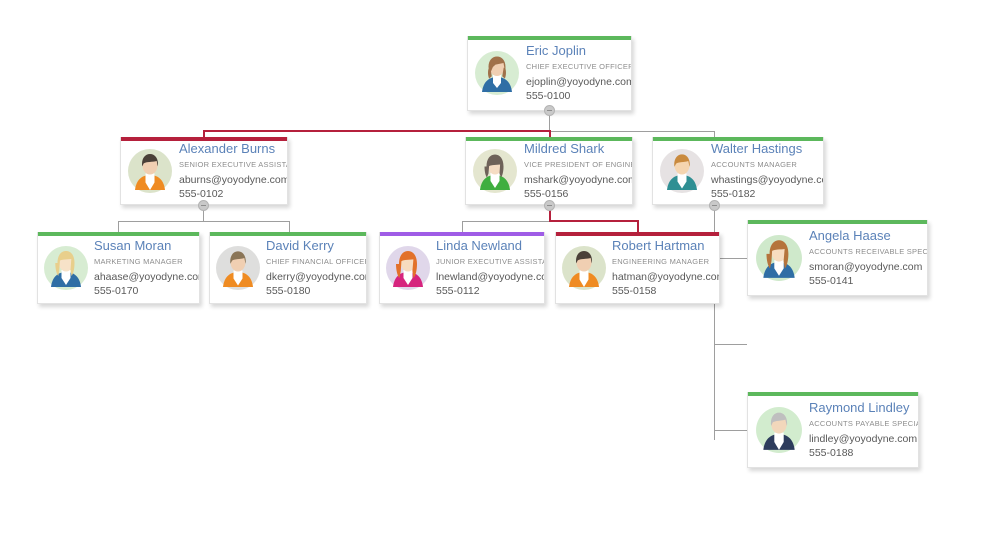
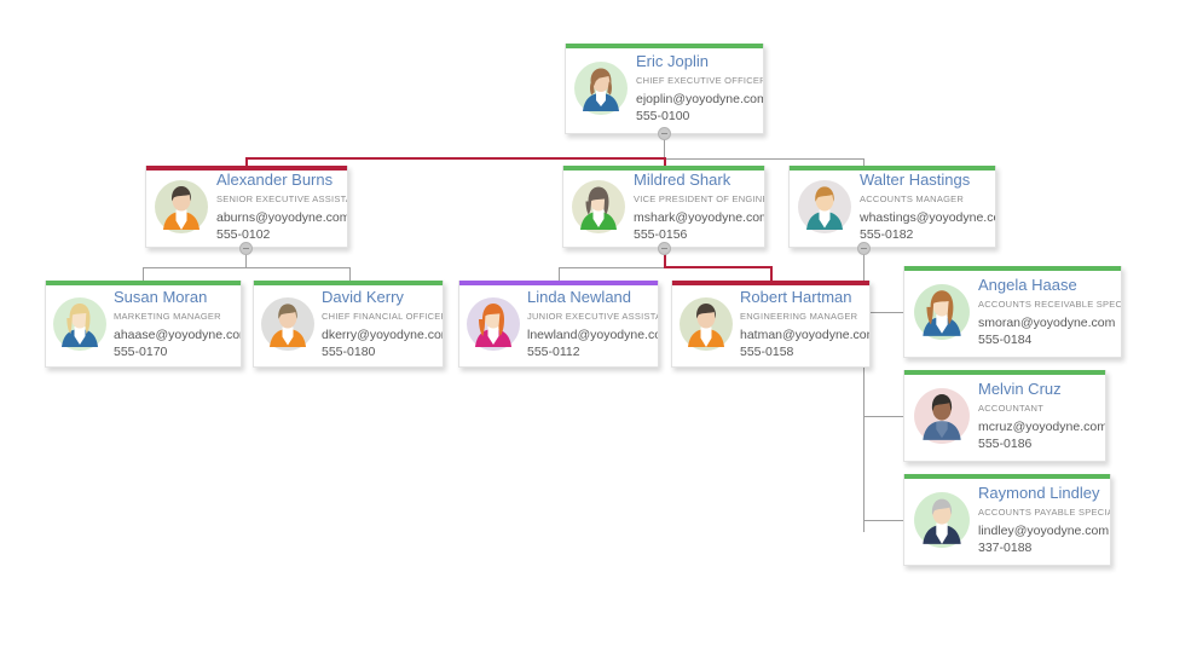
  Eric Joplin
  CHIEF EXECUTIVE OFFICE
  ejoplin@yoyodyne.com
  555-0100
  Alexander Burns
  SENIOR EXECUTIVE ASSIST
  aburns@yoyodyne.com
  555-0102
  Mildred Shark
  VICE PRESIDENT OF ENGIN
  mshark@yoyodyne.co
  555-0156
  Walter Hastings
  ACCOUNTS MANAGER
  whastings@yoyodyne.c
  555-0182
  Susan Moran
  MARKETING MANAGER
  ahaase@yoyodyne.co
  555-0170
  David Kerry
  CHIEF FINANCIAL OFFICE
  dkerry@yoyodyne.co
  555-0180
  Linda Newland
  JUNIOR EXECUTIVE ASSIST
  lnewland@yoyodyne.c
  555-0112
  Robert Hartman
  ENGINEERING MANAGER
  hatman@yoyodyne.co
  555-0158
  Angela Haase
  ACCOUNTS RECEIVABLE SPEC
  smoran@yoyodyne.com
- 555-0141
+ 555-0184
+ Melvin Cruz
+ ACCOUNTANT
+ mcruz@yoyodyne.com
+ 555-0186
  Raymond Lindley
  ACCOUNTS PAYABLE SPECI
  lindley@yoyodyne.com
- 555-0188
+ 337-0188
